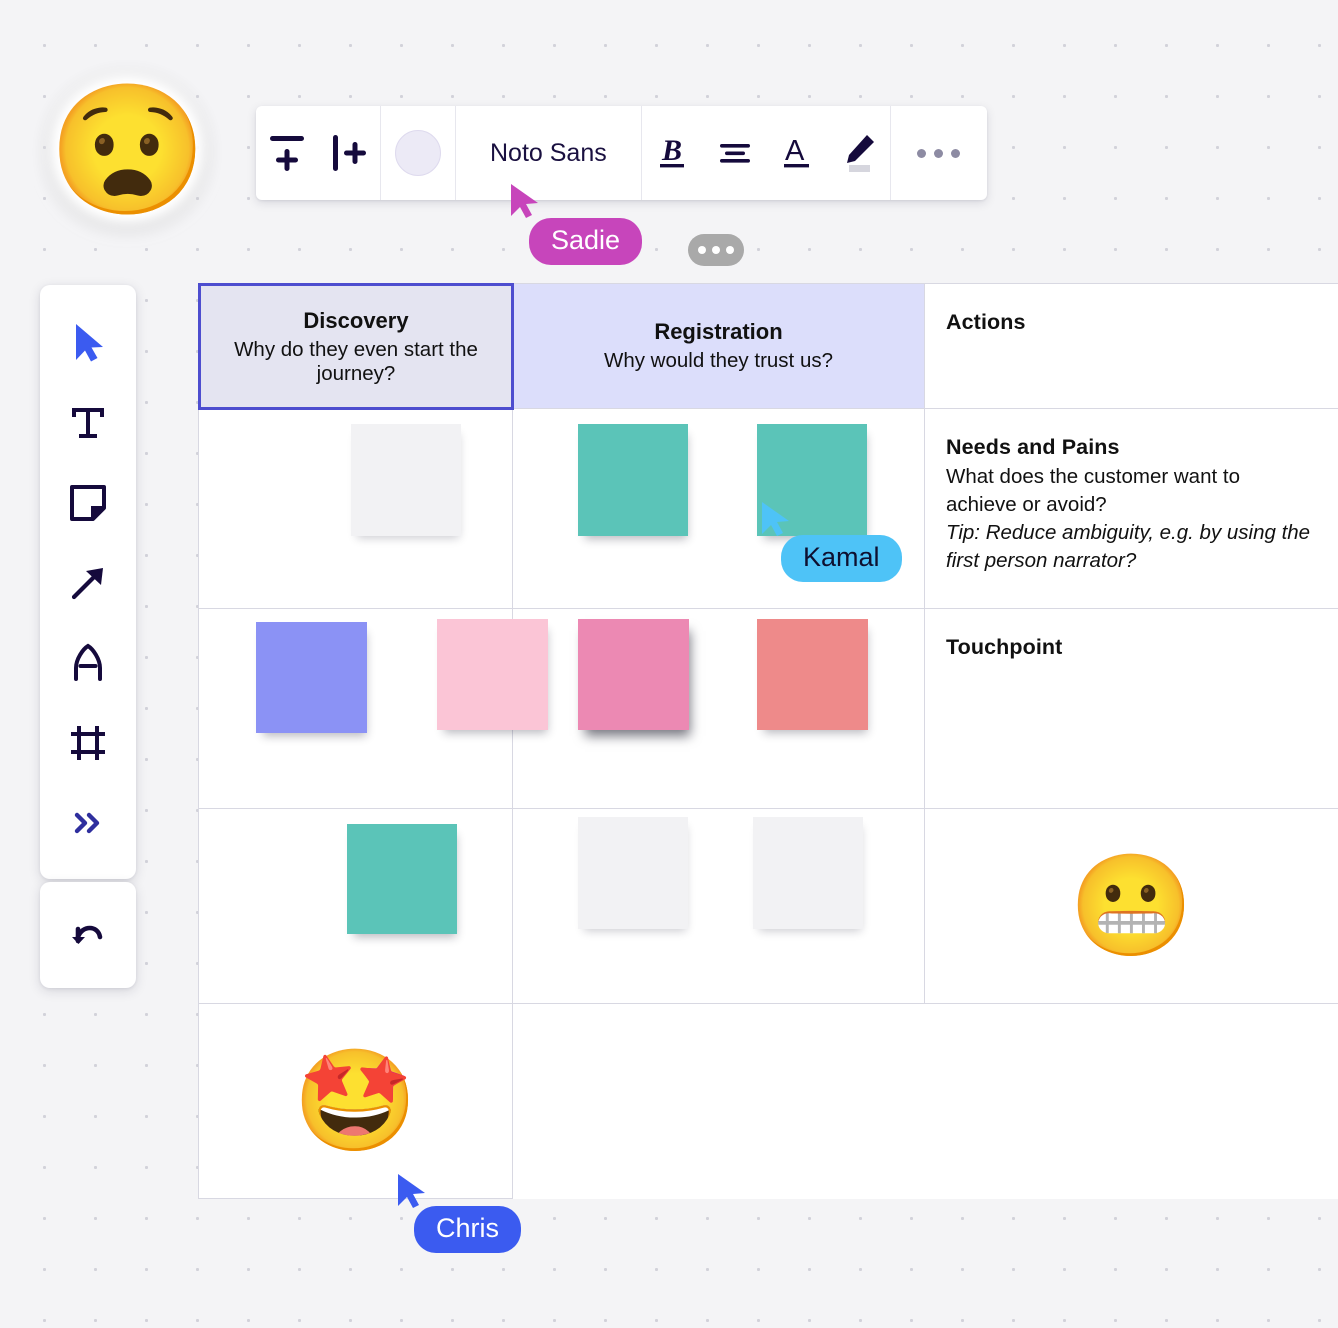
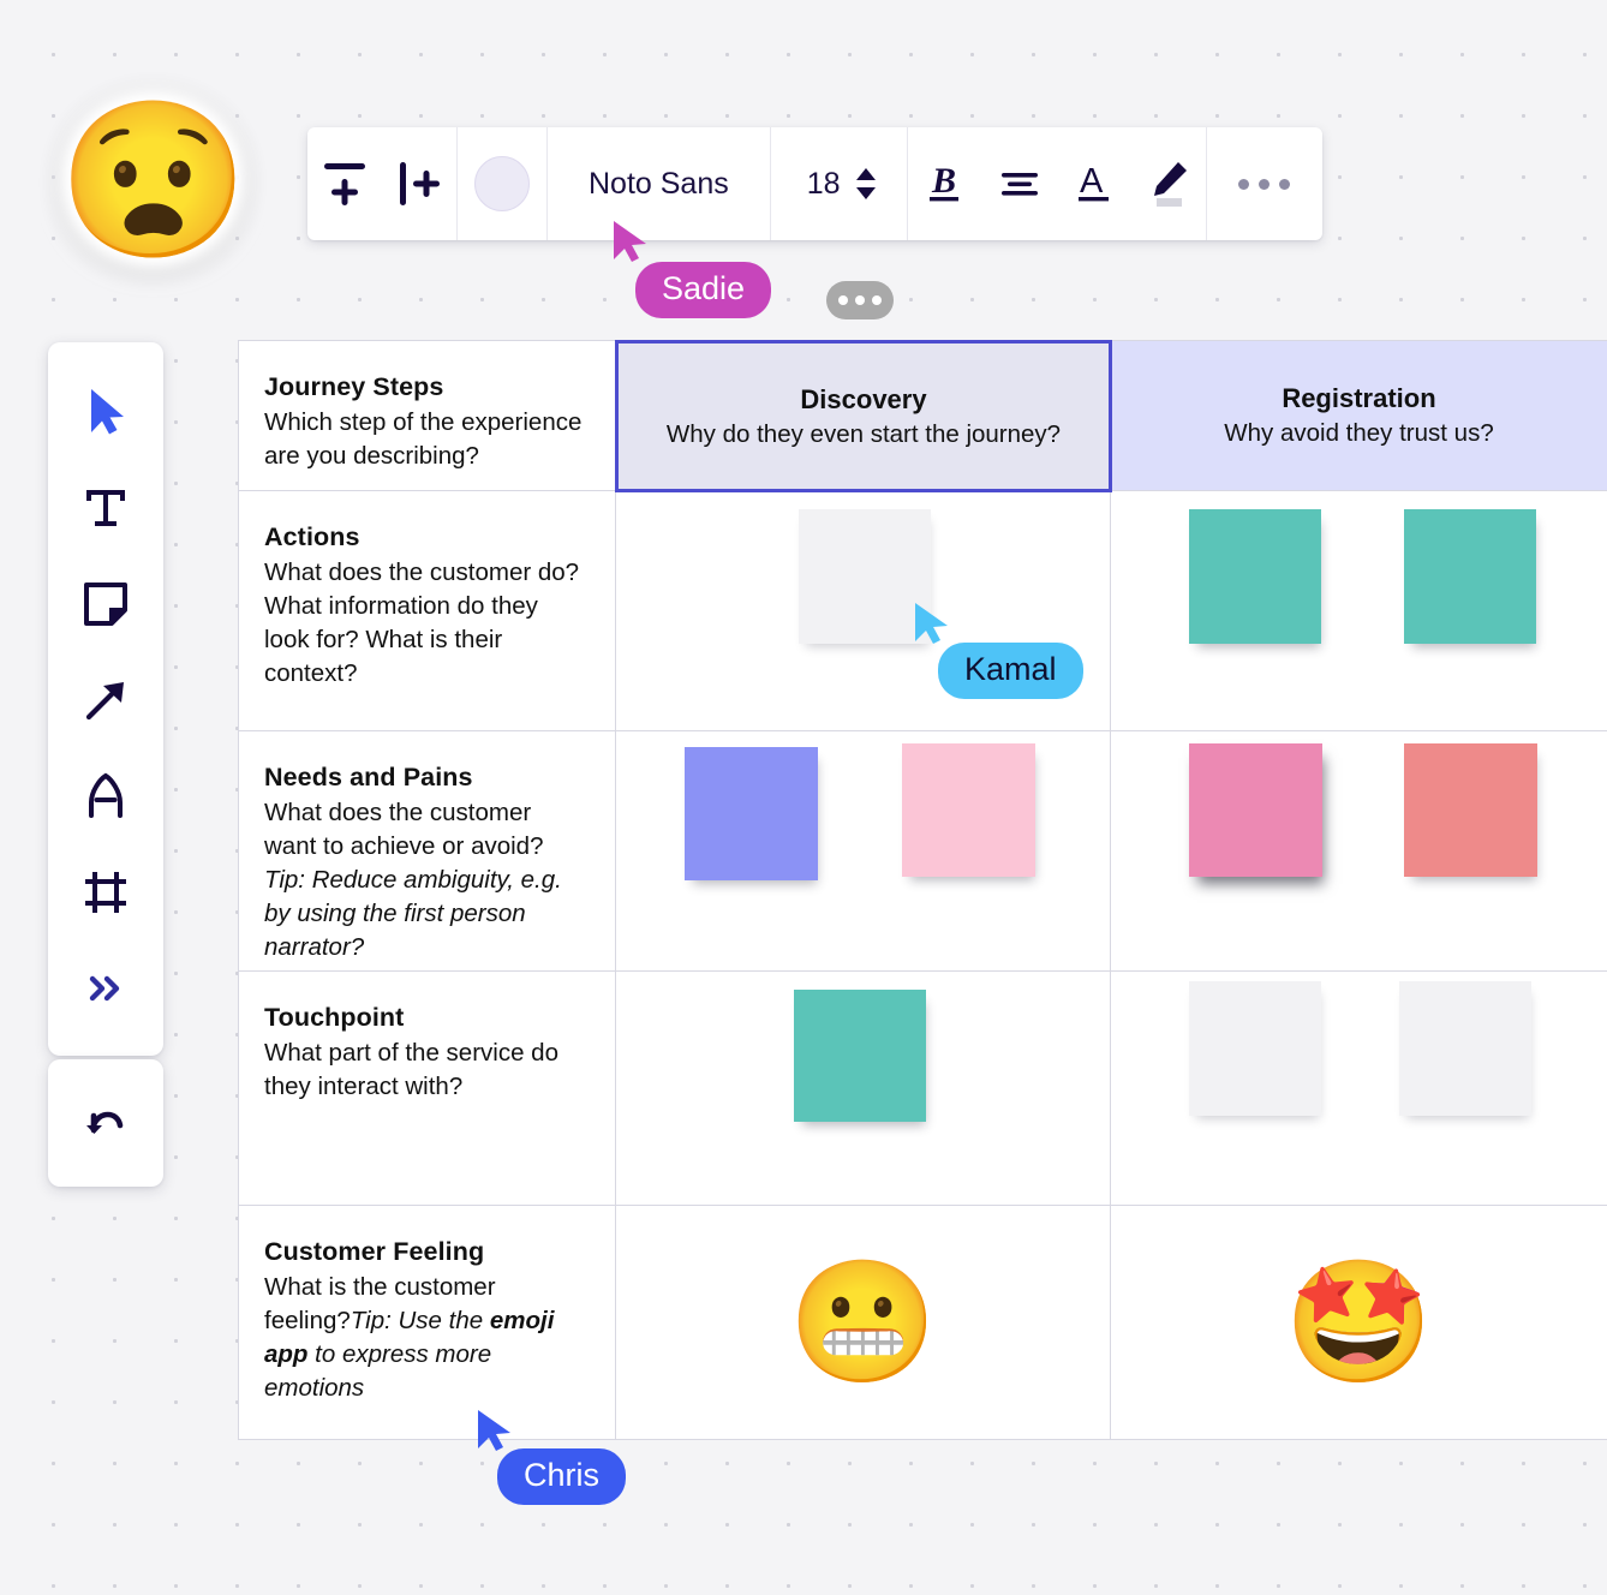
  😧
  Noto Sans
+ 18
  B
  A
+ Journey Steps
+ Which step of the experience are you describing?
  Discovery
  Why do they even start the journey?
  Registration
- Why would they trust us?
+ Why avoid they trust us?
  Actions
+ What does the customer do? What information do they look for? What is their context?
  Needs and Pains
  What does the customer want to achieve or avoid?
  Tip: Reduce ambiguity, e.g. by using the first person narrator?
  Touchpoint
+ What part of the service do they interact with?
+ Customer Feeling
+ What is the customer feeling?Tip: Use the emoji app to express more emotions
  😬
  🤩
  Sadie
  Kamal
  Chris
